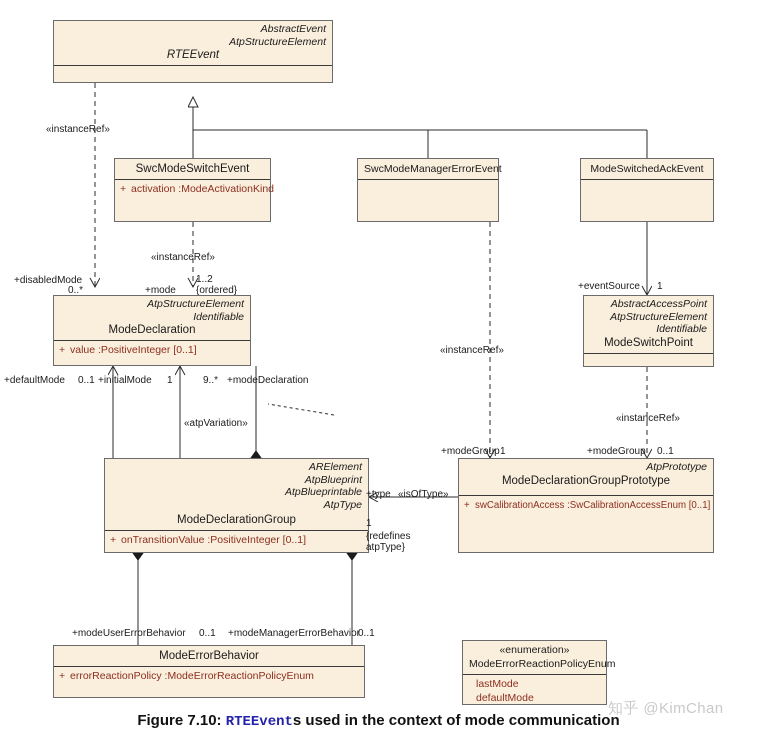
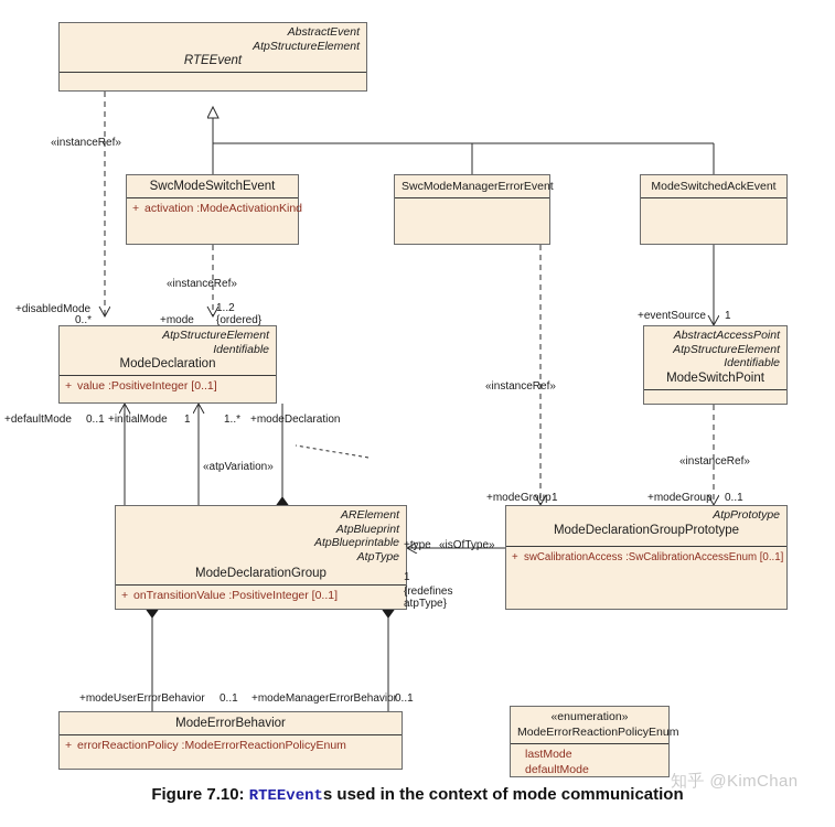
  AbstractEvent
  AtpStructureElement
  RTEEvent
  SwcModeSwitchEvent
  + activation :ModeActivationKind
  SwcModeManagerErrorEvent
  ModeSwitchedAckEvent
  AtpStructureElement
  Identifiable
  ModeDeclaration
  + value :PositiveInteger [0..1]
  AbstractAccessPoint
  AtpStructureElement
  Identifiable
  ModeSwitchPoint
  ARElement
  AtpBlueprint
  AtpBlueprintable
  AtpType
  ModeDeclarationGroup
  + onTransitionValue :PositiveInteger [0..1]
  AtpPrototype
  ModeDeclarationGroupPrototype
  + swCalibrationAccess :SwCalibrationAccessEnum [0..1]
  ModeErrorBehavior
  + errorReactionPolicy :ModeErrorReactionPolicyEnum
  «enumeration»
  ModeErrorReactionPolicyEnum
  lastMode
  defaultMode
  «instanceRef»
  +disabledMode
  0..*
  «instanceRef»
  1..2
  +mode
  {ordered}
  +defaultMode
  0..1
  +initialMode
  1
- 9..*
+ 1..*
  +modeDeclaration
  «atpVariation»
  +eventSource
  1
  «instanceRef»
  +modeGroup
  1
  «instanceRef»
  +modeGroup
  0..1
  +type
  «isOfType»
  1
  {redefines
  atpType}
  +modeUserErrorBehavior
  0..1
  +modeManagerErrorBehavior
  0..1
  知乎 @KimChan
  Figure 7.10: RTEEvents used in the context of mode communication
